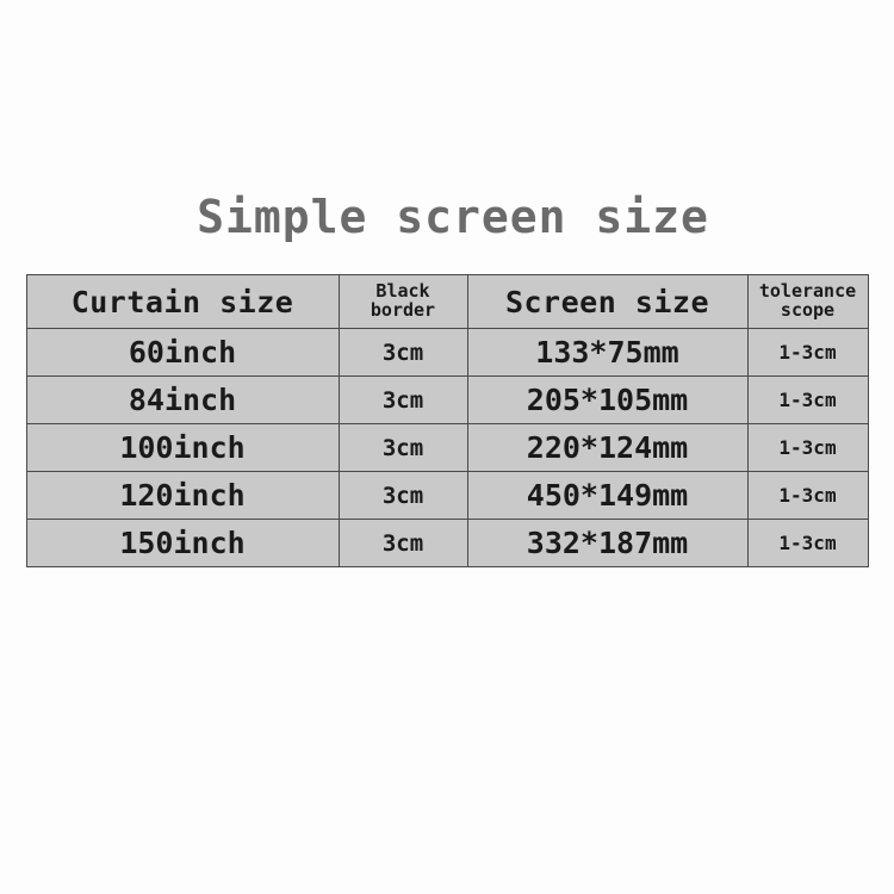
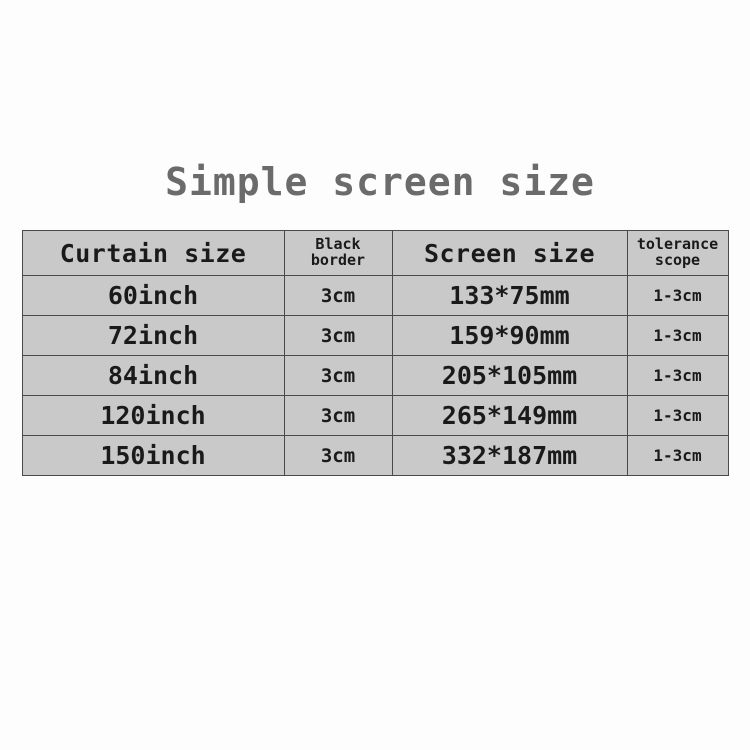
  Simple screen size
  Curtain size	Black border	Screen size	tolerance scope
  60inch	3cm	133*75mm	1-3cm
+ 72inch	3cm	159*90mm	1-3cm
  84inch	3cm	205*105mm	1-3cm
- 100inch	3cm	220*124mm	1-3cm
- 120inch	3cm	450*149mm	1-3cm
+ 120inch	3cm	265*149mm	1-3cm
  150inch	3cm	332*187mm	1-3cm
